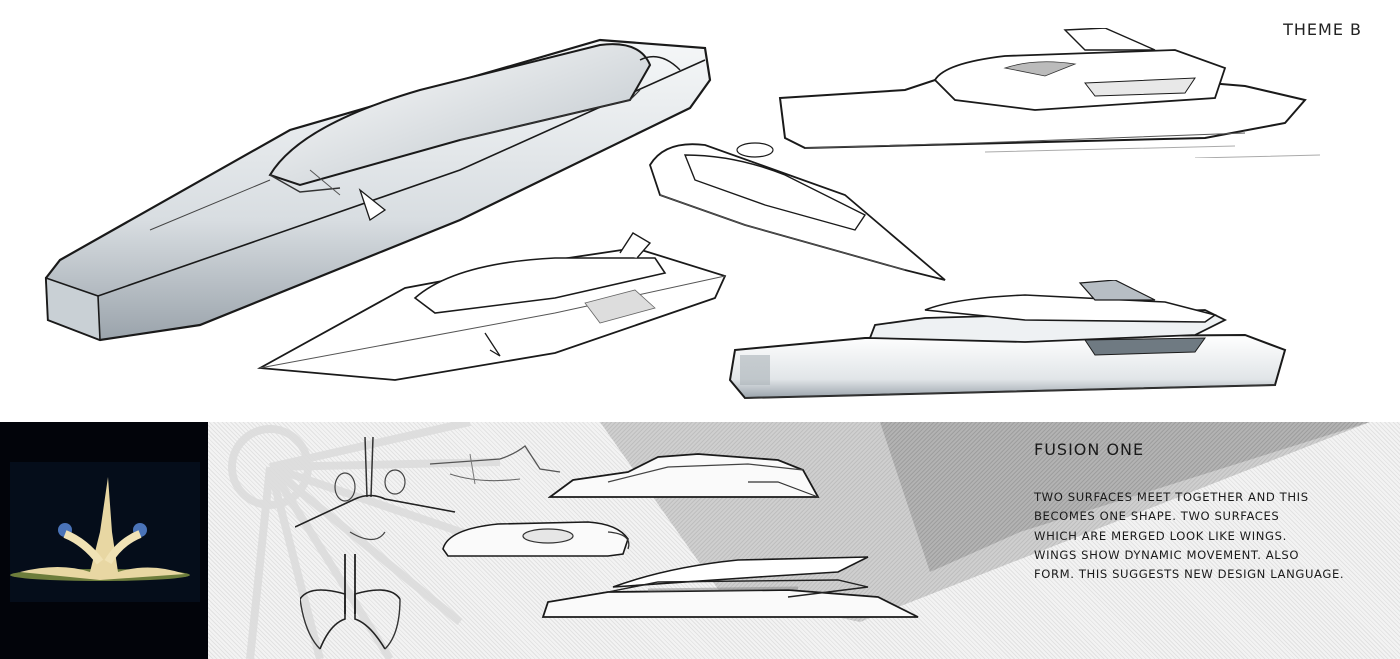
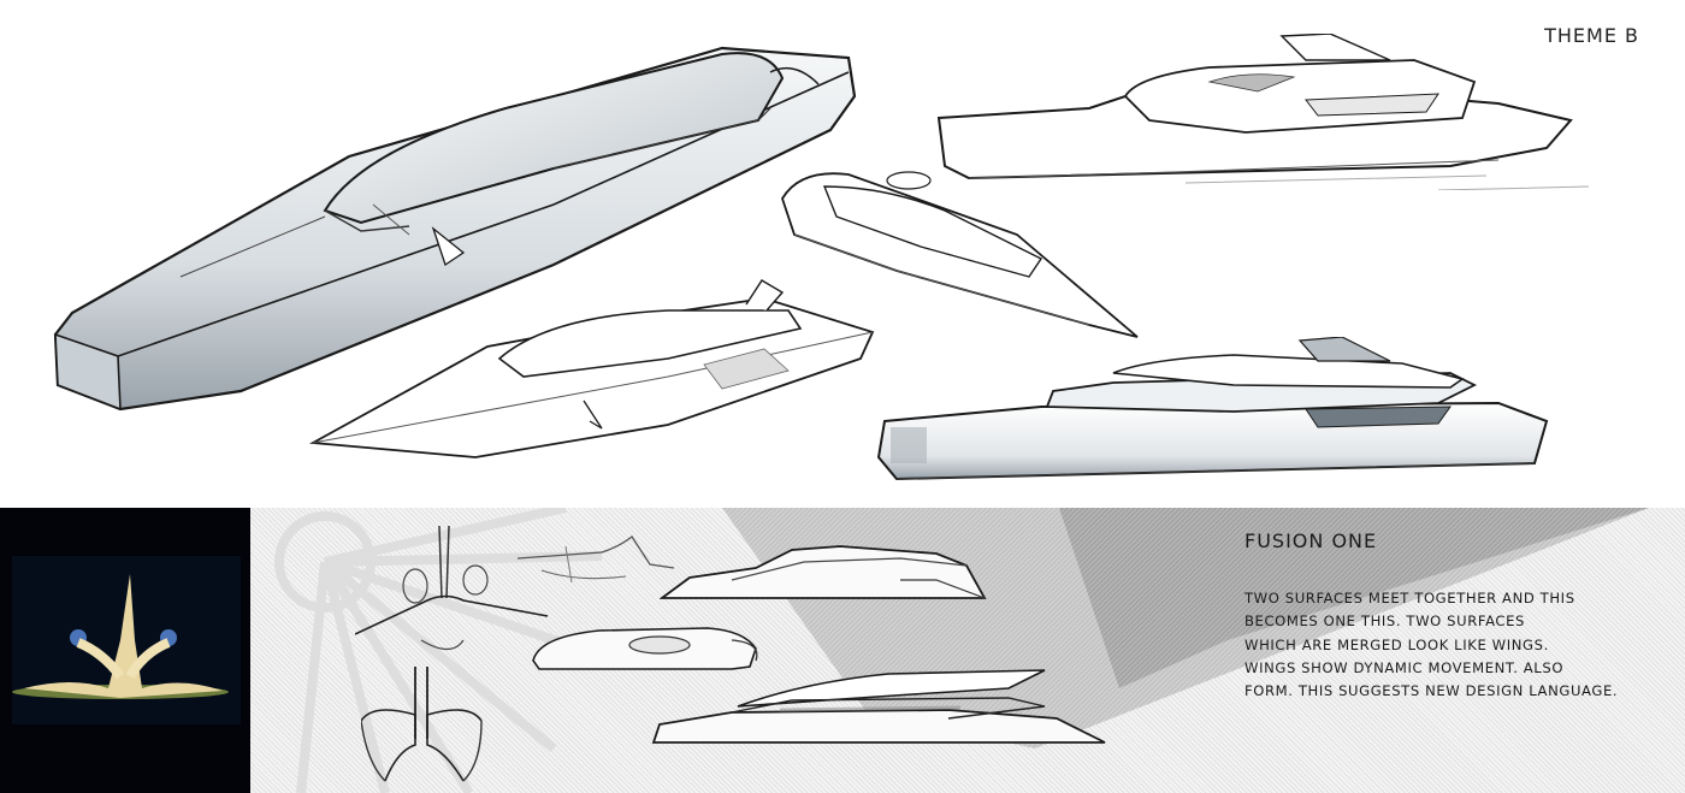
  THEME B
  FUSION ONE
  TWO SURFACES MEET TOGETHER AND THIS
- BECOMES ONE SHAPE. TWO SURFACES
+ BECOMES ONE THIS. TWO SURFACES
  WHICH ARE MERGED LOOK LIKE WINGS.
  WINGS SHOW DYNAMIC MOVEMENT. ALSO
  FORM. THIS SUGGESTS NEW DESIGN LANGUAGE.
